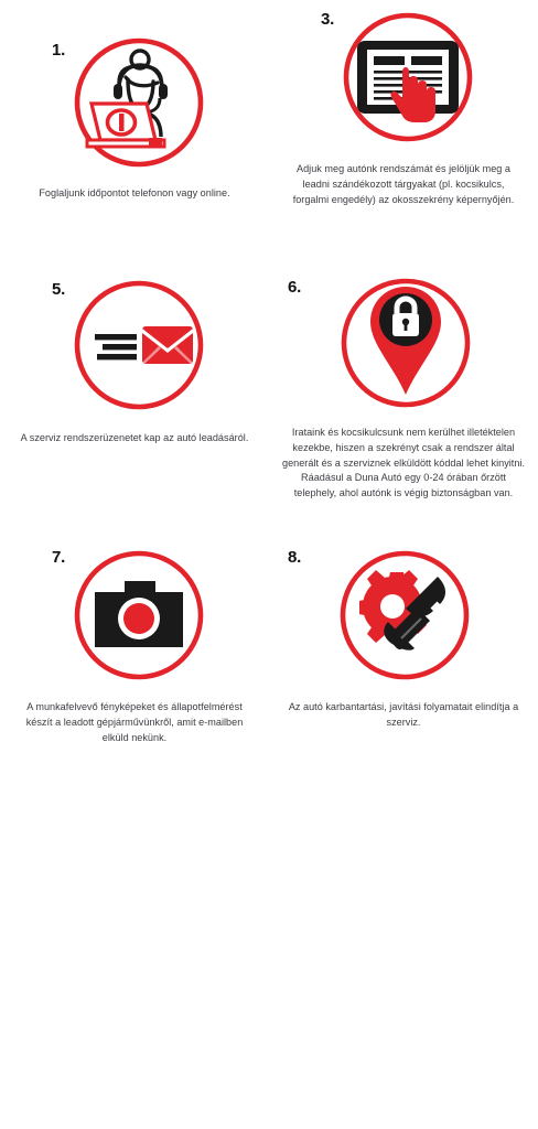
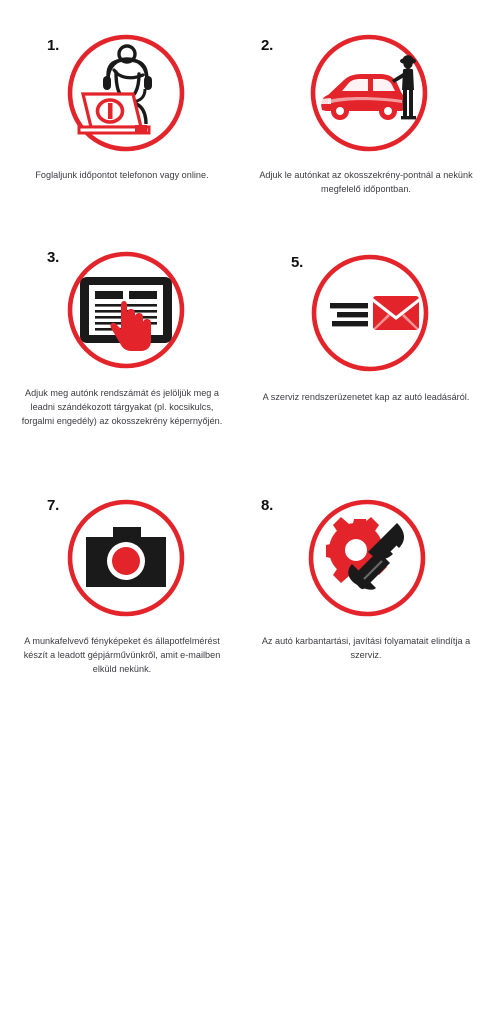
  1.
  Foglaljunk időpontot telefonon vagy online.
+ 2.
+ Adjuk le autónkat az okosszekrény-pontnál a nekünk megfelelő időpontban.
  3.
  Adjuk meg autónk rendszámát és jelöljük meg a leadni szándékozott tárgyakat (pl. kocsikulcs, forgalmi engedély) az okosszekrény képernyőjén.
  5.
  A szerviz rendszerüzenetet kap az autó leadásáról.
- 6.
- Irataink és kocsikulcsunk nem kerülhet illetéktelen kezekbe, hiszen a szekrényt csak a rendszer által generált és a szerviznek elküldött kóddal lehet kinyitni. Ráadásul a Duna Autó egy 0-24 órában őrzött telephely, ahol autónk is végig biztonságban van.
  7.
  A munkafelvevő fényképeket és állapotfelmérést készít a leadott gépjárművünkről, amit e-mailben elküld nekünk.
  8.
  Az autó karbantartási, javítási folyamatait elindítja a szerviz.
